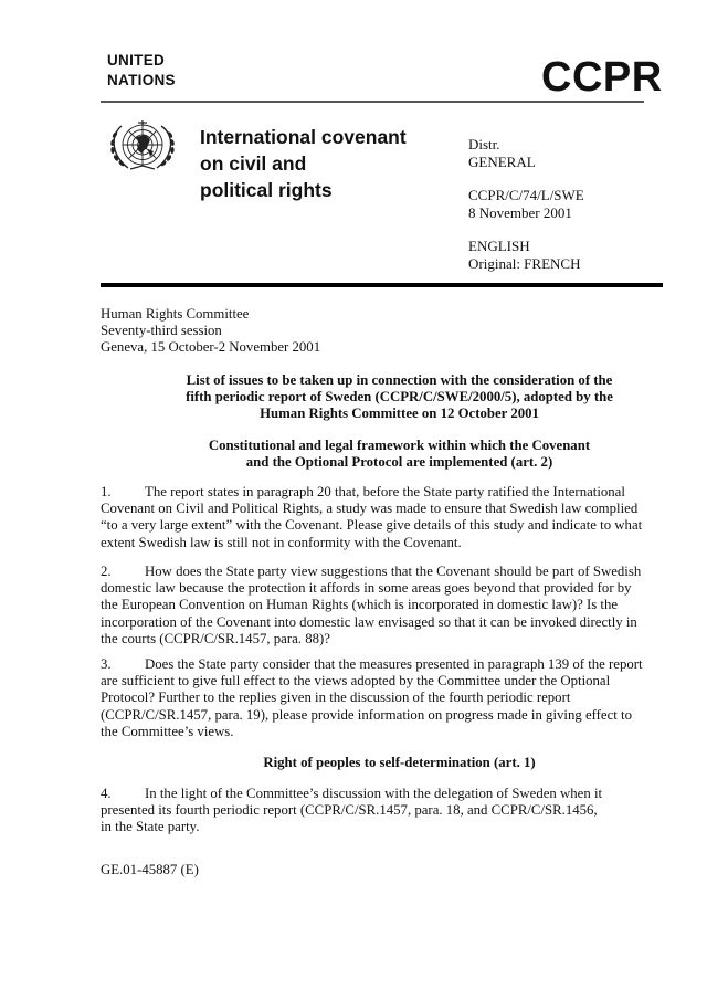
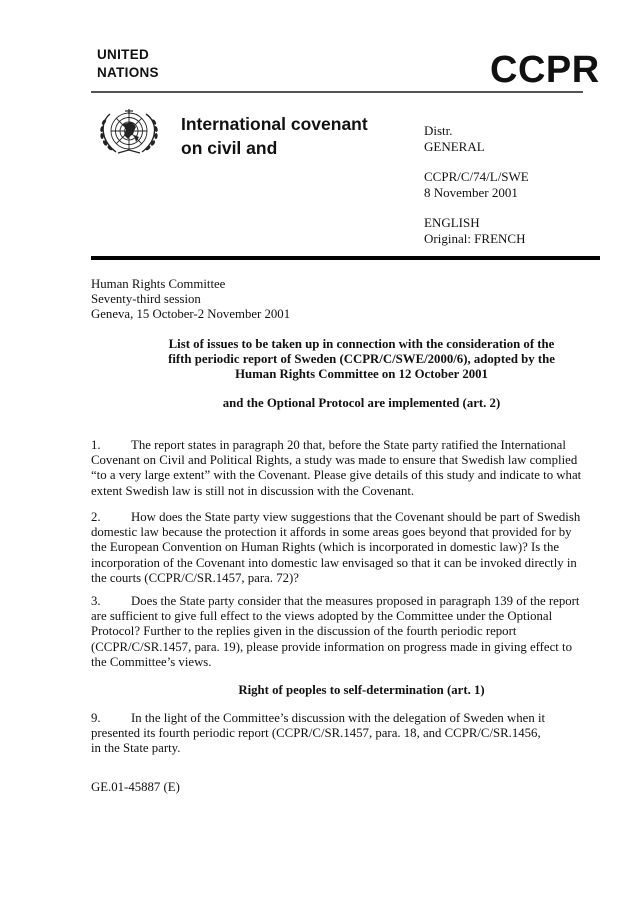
  UNITED
  NATIONS
  CCPR
  International covenant
  on civil and
- political rights
  Distr.
  GENERAL
  CCPR/C/74/L/SWE
  8 November 2001
  ENGLISH
  Original: FRENCH
  Human Rights Committee
  Seventy-third session
  Geneva, 15 October-2 November 2001
  List of issues to be taken up in connection with the consideration of the
- fifth periodic report of Sweden (CCPR/C/SWE/2000/5), adopted by the
+ fifth periodic report of Sweden (CCPR/C/SWE/2000/6), adopted by the
  Human Rights Committee on 12 October 2001
- Constitutional and legal framework within which the Covenant
  and the Optional Protocol are implemented (art. 2)
  1. The report states in paragraph 20 that, before the State party ratified the International
  Covenant on Civil and Political Rights, a study was made to ensure that Swedish law complied
  “to a very large extent” with the Covenant. Please give details of this study and indicate to what
- extent Swedish law is still not in conformity with the Covenant.
+ extent Swedish law is still not in discussion with the Covenant.
  2. How does the State party view suggestions that the Covenant should be part of Swedish
  domestic law because the protection it affords in some areas goes beyond that provided for by
  the European Convention on Human Rights (which is incorporated in domestic law)? Is the
  incorporation of the Covenant into domestic law envisaged so that it can be invoked directly in
- the courts (CCPR/C/SR.1457, para. 88)?
+ the courts (CCPR/C/SR.1457, para. 72)?
- 3. Does the State party consider that the measures presented in paragraph 139 of the report
+ 3. Does the State party consider that the measures proposed in paragraph 139 of the report
  are sufficient to give full effect to the views adopted by the Committee under the Optional
  Protocol? Further to the replies given in the discussion of the fourth periodic report
  (CCPR/C/SR.1457, para. 19), please provide information on progress made in giving effect to
  the Committee’s views.
  Right of peoples to self-determination (art. 1)
- 4. In the light of the Committee’s discussion with the delegation of Sweden when it
+ 9. In the light of the Committee’s discussion with the delegation of Sweden when it
  presented its fourth periodic report (CCPR/C/SR.1457, para. 18, and CCPR/C/SR.1456,
  in the State party.
  GE.01-45887 (E)
